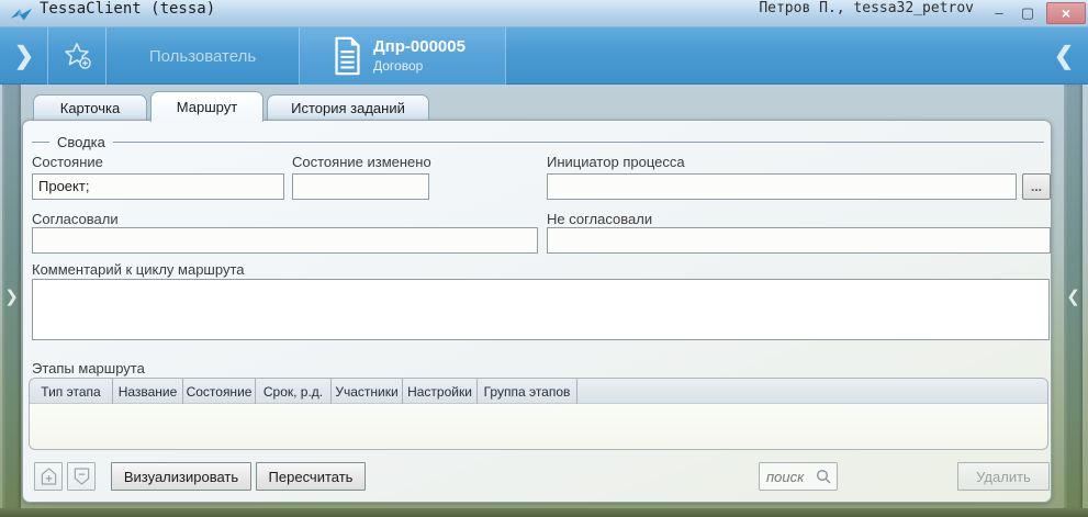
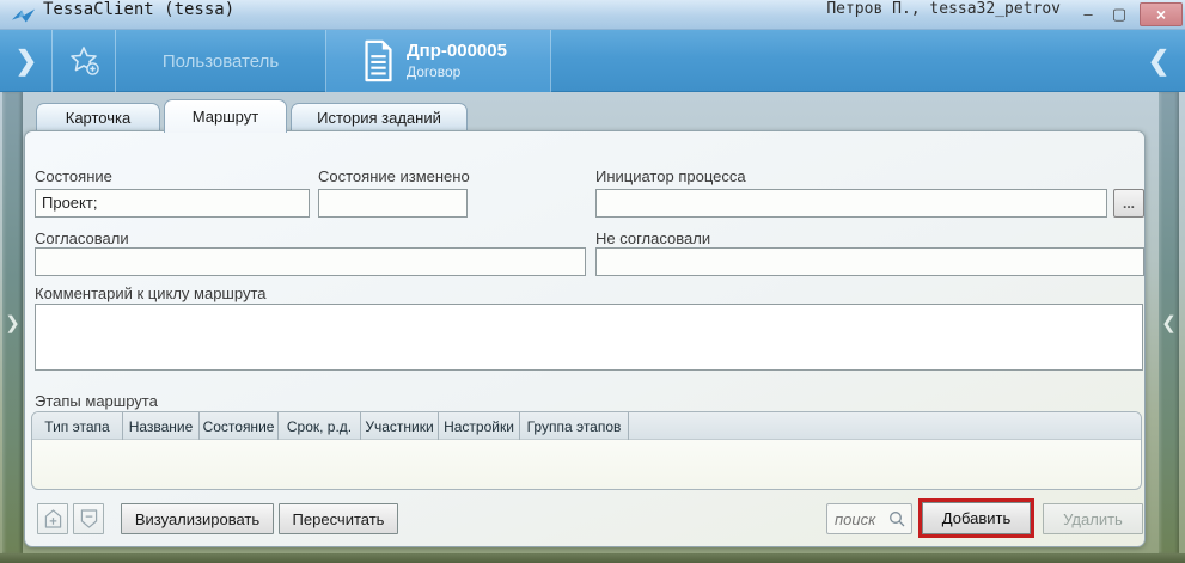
  TessaClient (tessa)
  Петров П., tessa32_petrov
  –
  ▢
  ×
  ❯
  Пользователь
  Дпр-000005
  Договор
  ❮
  ❯
  ❮
  Карточка
  Маршрут
  История заданий
- Сводка
  Состояние
  Состояние изменено
  Инициатор процесса
  Проект;
  ...
  Согласовали
  Не согласовали
  Комментарий к циклу маршрута
  Этапы маршрута
  Тип этапа
  Название
  Состояние
  Срок, р.д.
  Участники
  Настройки
  Группа этапов
  Визуализировать
  Пересчитать
  поиск
+ Добавить
  Удалить
